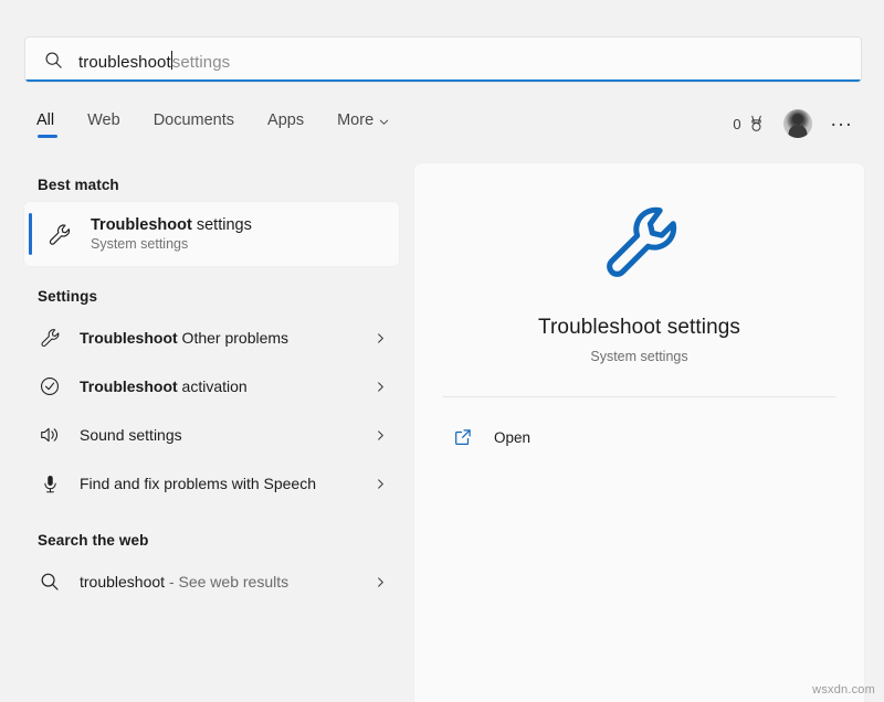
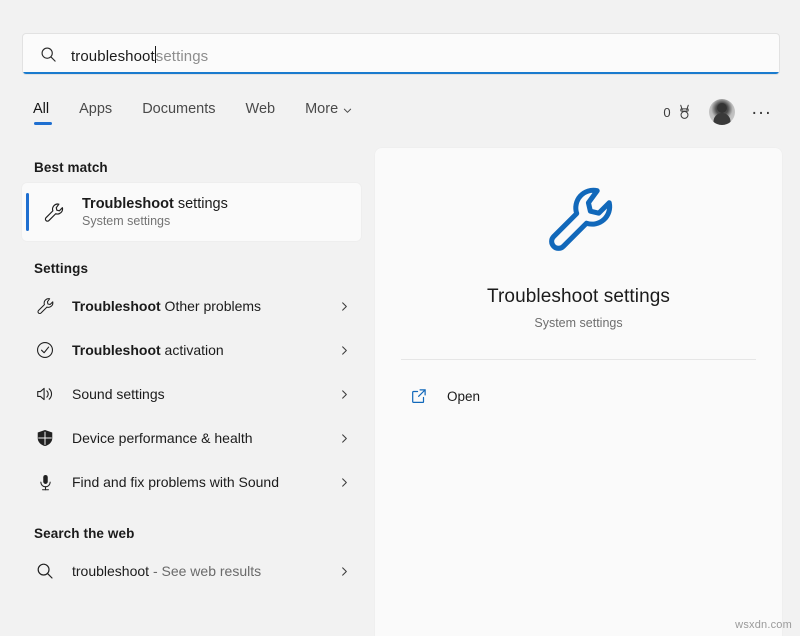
  troubleshoot
  settings
  All
- Web
+ Apps
  Documents
- Apps
+ Web
  More
  0
  ...
  Best match
  Troubleshoot settings
  System settings
  Settings
  Troubleshoot Other problems
  Troubleshoot activation
  Sound settings
+ Device performance & health
- Find and fix problems with Speech
+ Find and fix problems with Sound
  Search the web
  troubleshoot - See web results
  Troubleshoot settings
  System settings
  Open
  wsxdn.com
